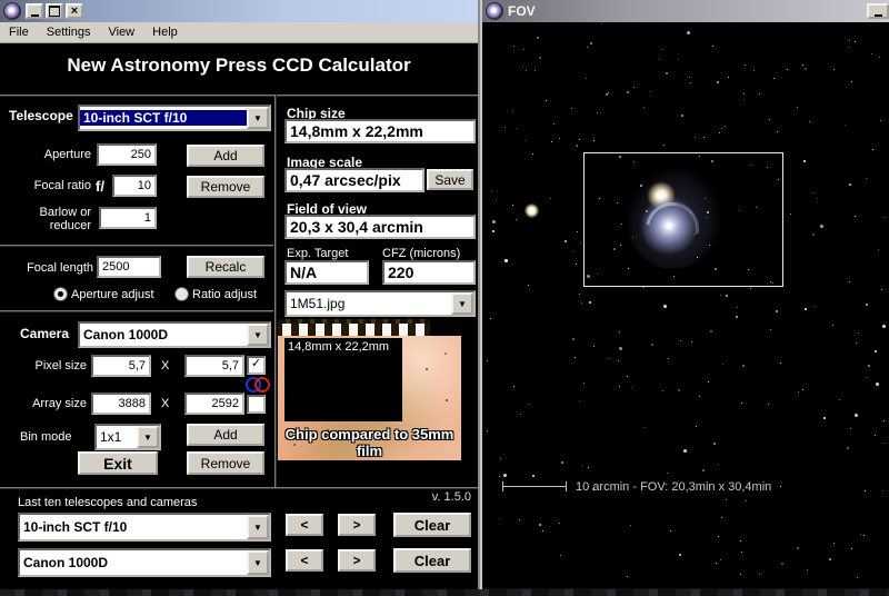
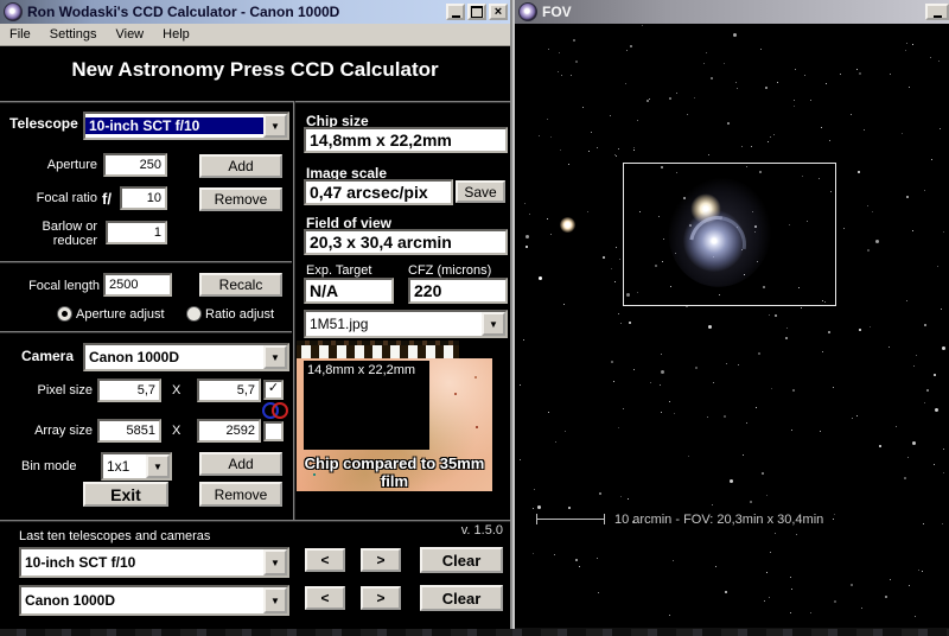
+ Ron Wodaski's CCD Calculator - Canon 1000D
  ×
  File
  Settings
  View
  Help
  New Astronomy Press CCD Calculator
  Telescope
  10-inch SCT f/10
  ▼
  Aperture
  250
  Add
  Focal ratio
  f/
  10
  Remove
  Barlow or
  reducer
  1
  Focal length
  2500
  Recalc
  Aperture adjust
  Ratio adjust
  Camera
  Canon 1000D
  ▼
  Pixel size
  5,7
  X
  5,7
  ✓
  Array size
- 3888
+ 5851
  X
  2592
  Bin mode
  1x1
  ▼
  Add
  Exit
  Remove
  Chip size
  14,8mm x 22,2mm
  Image scale
  0,47 arcsec/pix
  Save
  Field of view
  20,3 x 30,4 arcmin
  Exp. Target
  CFZ (microns)
  N/A
  220
  1M51.jpg
  ▼
  14,8mm x 22,2mm
  Chip compared to 35mm film
  Last ten telescopes and cameras
  v. 1.5.0
  10-inch SCT f/10
  ▼
  <
  >
  Clear
  Canon 1000D
  ▼
  <
  >
  Clear
  FOV
  10 arcmin - FOV: 20,3min x 30,4min
